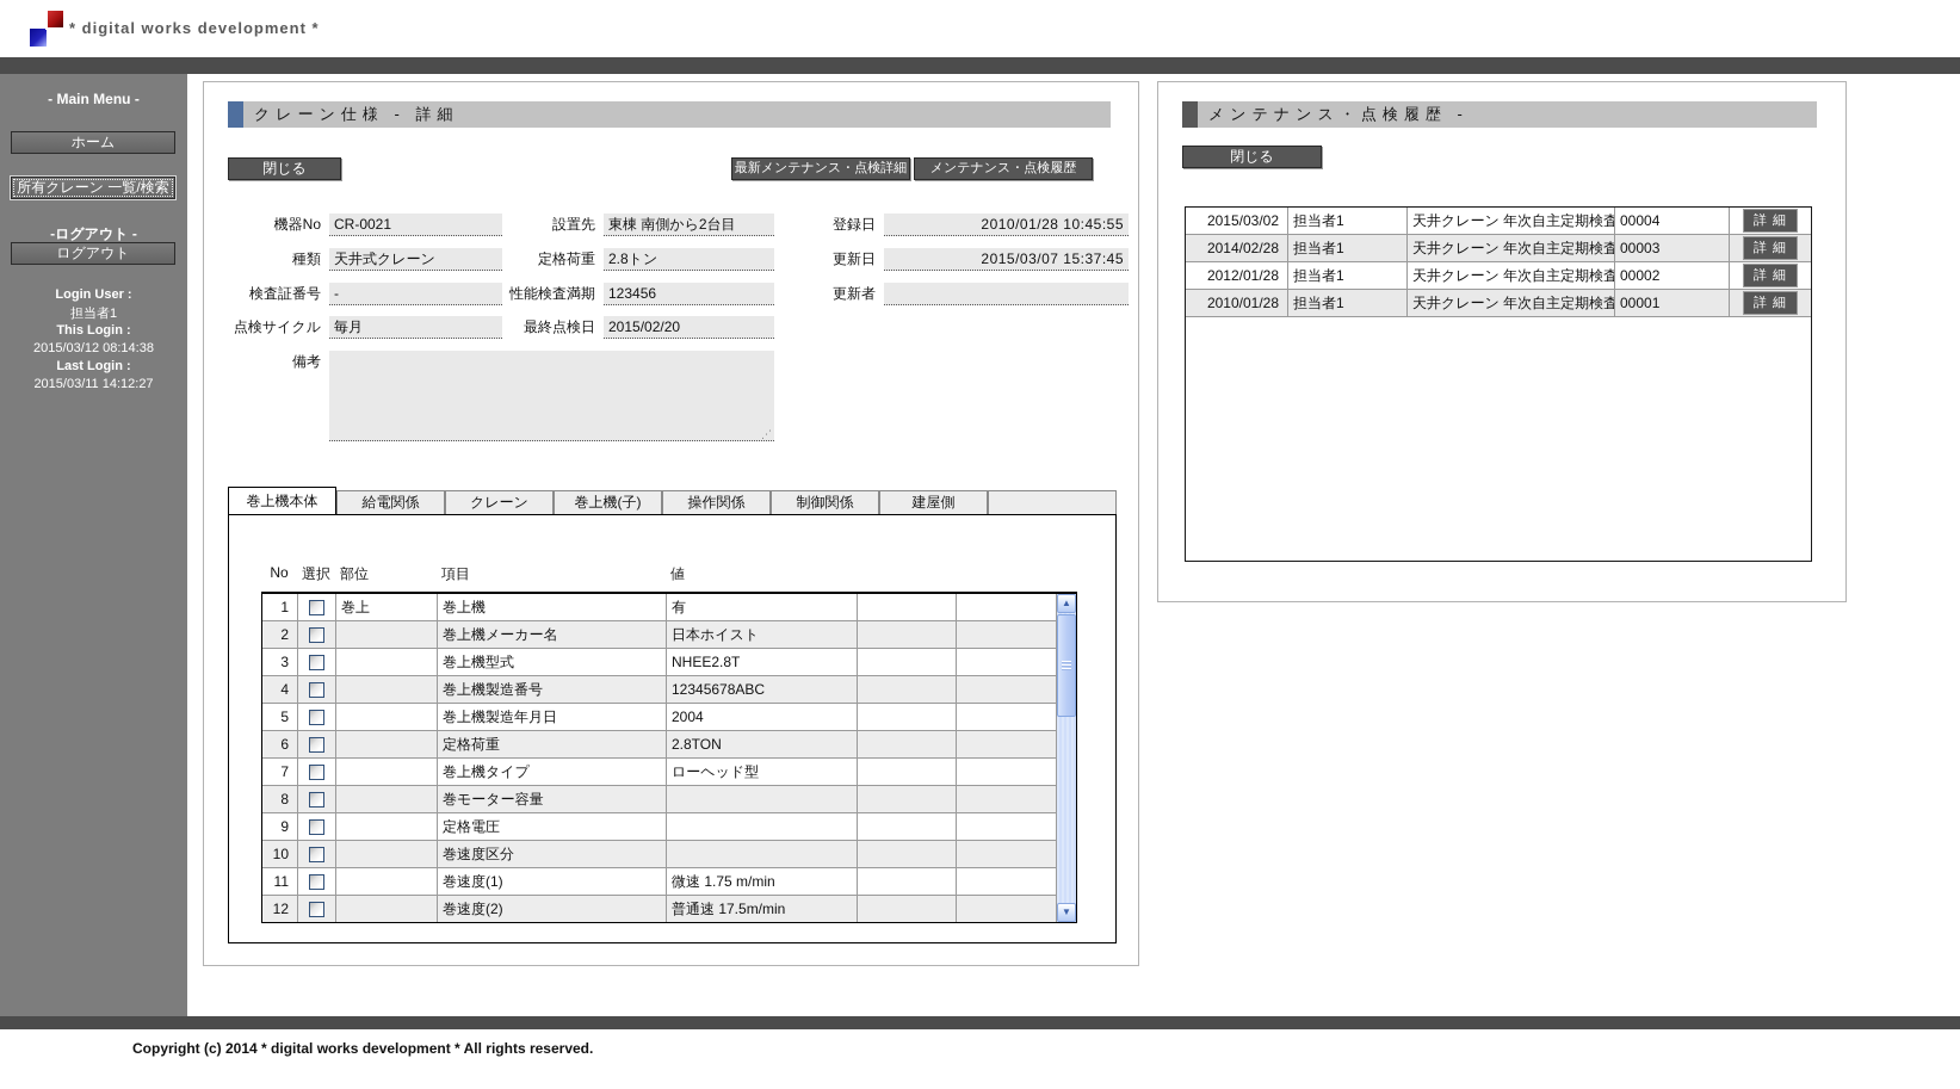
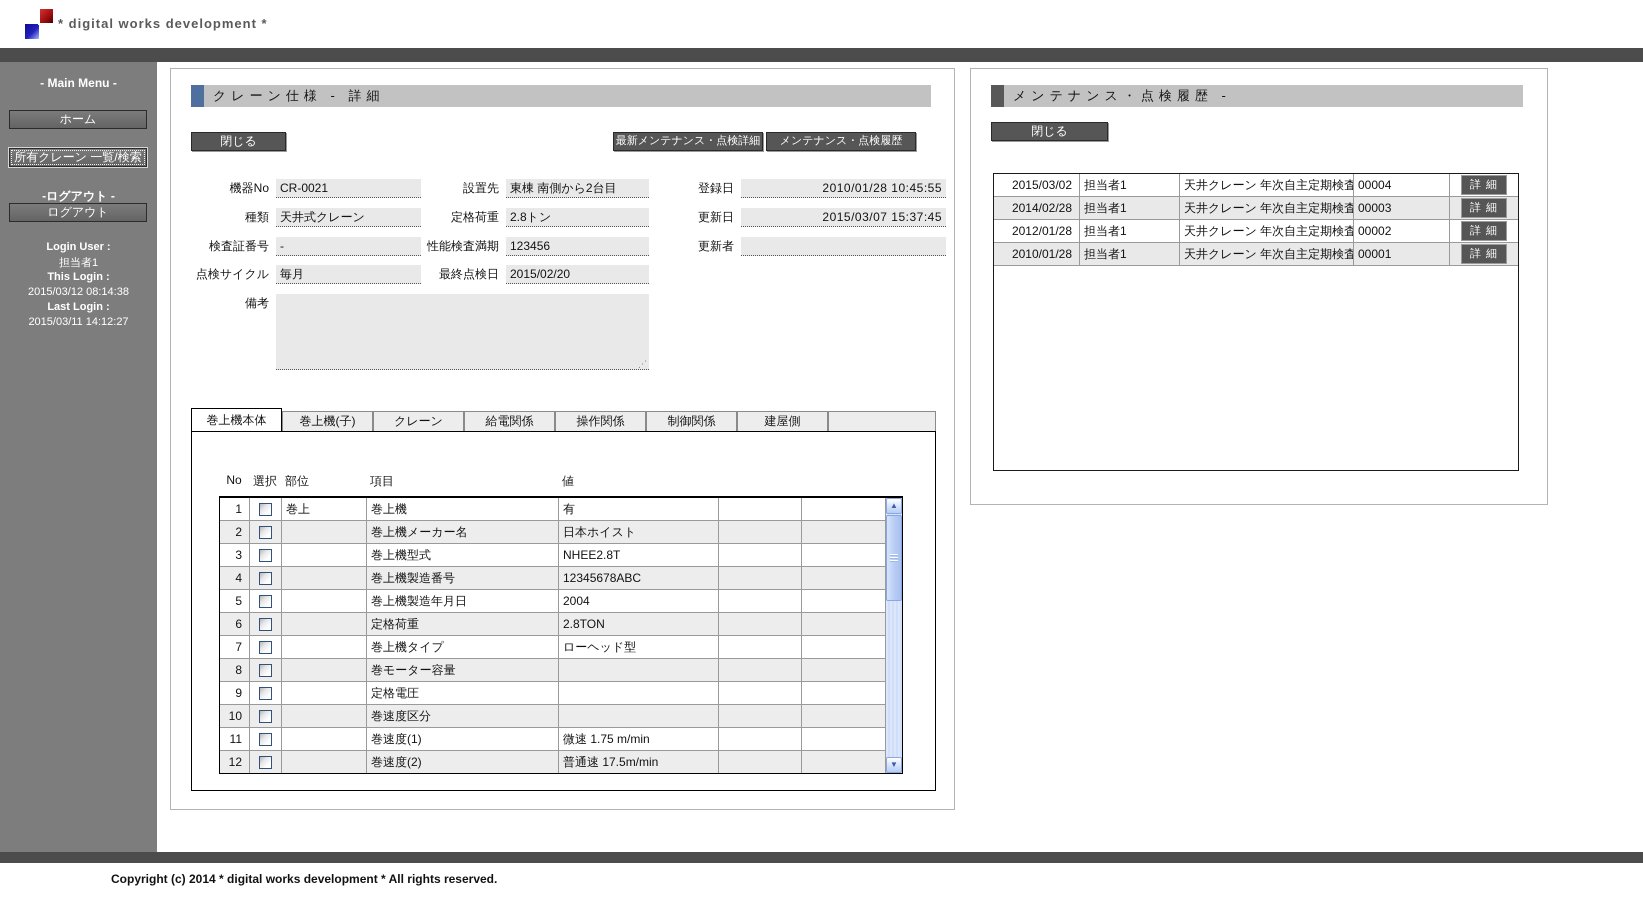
  * digital works development *
  - Main Menu -
  ホーム
  所有クレーン 一覧/検索
  -ログアウト -
  ログアウト
  Login User :
  担当者1
  This Login :
  2015/03/12 08:14:38
  Last Login :
  2015/03/11 14:12:27
  クレーン仕様 - 詳細
  閉じる
  最新メンテナンス・点検詳細
  メンテナンス・点検履歴
  機器No
  CR-0021
  設置先
  東棟 南側から2台目
  登録日
  2010/01/28 10:45:55
  種類
  天井式クレーン
  定格荷重
  2.8トン
  更新日
  2015/03/07 15:37:45
  検査証番号
  -
  性能検査満期
  123456
  更新者
  点検サイクル
  毎月
  最終点検日
  2015/02/20
  備考
  ⋰
  巻上機本体
- 給電関係
+ 巻上機(子)
  クレーン
- 巻上機(子)
+ 給電関係
  操作関係
  制御関係
  建屋側
  No
  選択
  部位
  項目
  値
  1
  巻上
  巻上機
  有
  2
  巻上機メーカー名
  日本ホイスト
  3
  巻上機型式
  NHEE2.8T
  4
  巻上機製造番号
  12345678ABC
  5
  巻上機製造年月日
  2004
  6
  定格荷重
  2.8TON
  7
  巻上機タイプ
  ローヘッド型
  8
  巻モーター容量
  9
  定格電圧
  10
  巻速度区分
  11
  巻速度(1)
  微速 1.75 m/min
  12
  巻速度(2)
  普通速 17.5m/min
  ▲
  ▼
  メンテナンス・点検履歴 -
  閉じる
  2015/03/02
  担当者1
  天井クレーン 年次自主定期検査
  00004
  詳 細
  2014/02/28
  担当者1
  天井クレーン 年次自主定期検査
  00003
  詳 細
  2012/01/28
  担当者1
  天井クレーン 年次自主定期検査
  00002
  詳 細
  2010/01/28
  担当者1
  天井クレーン 年次自主定期検査
  00001
  詳 細
  Copyright (c) 2014 * digital works development * All rights reserved.
